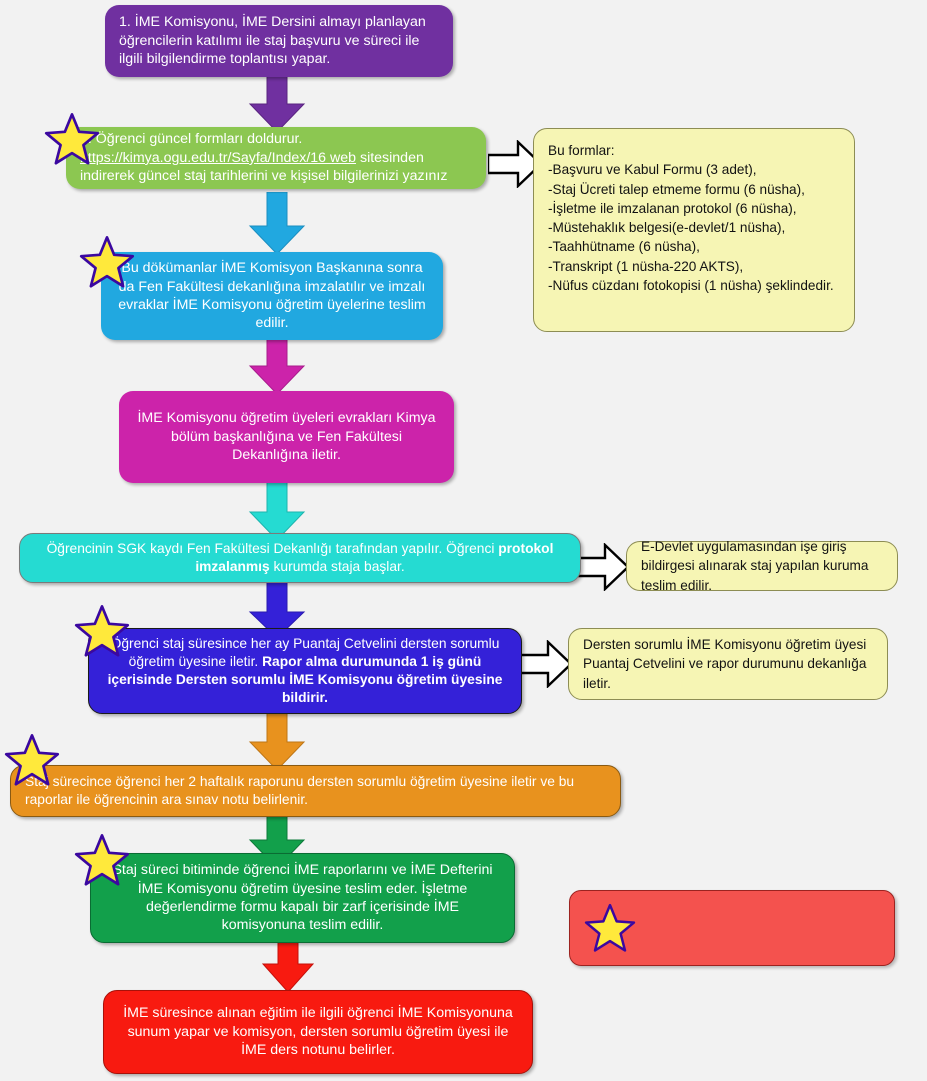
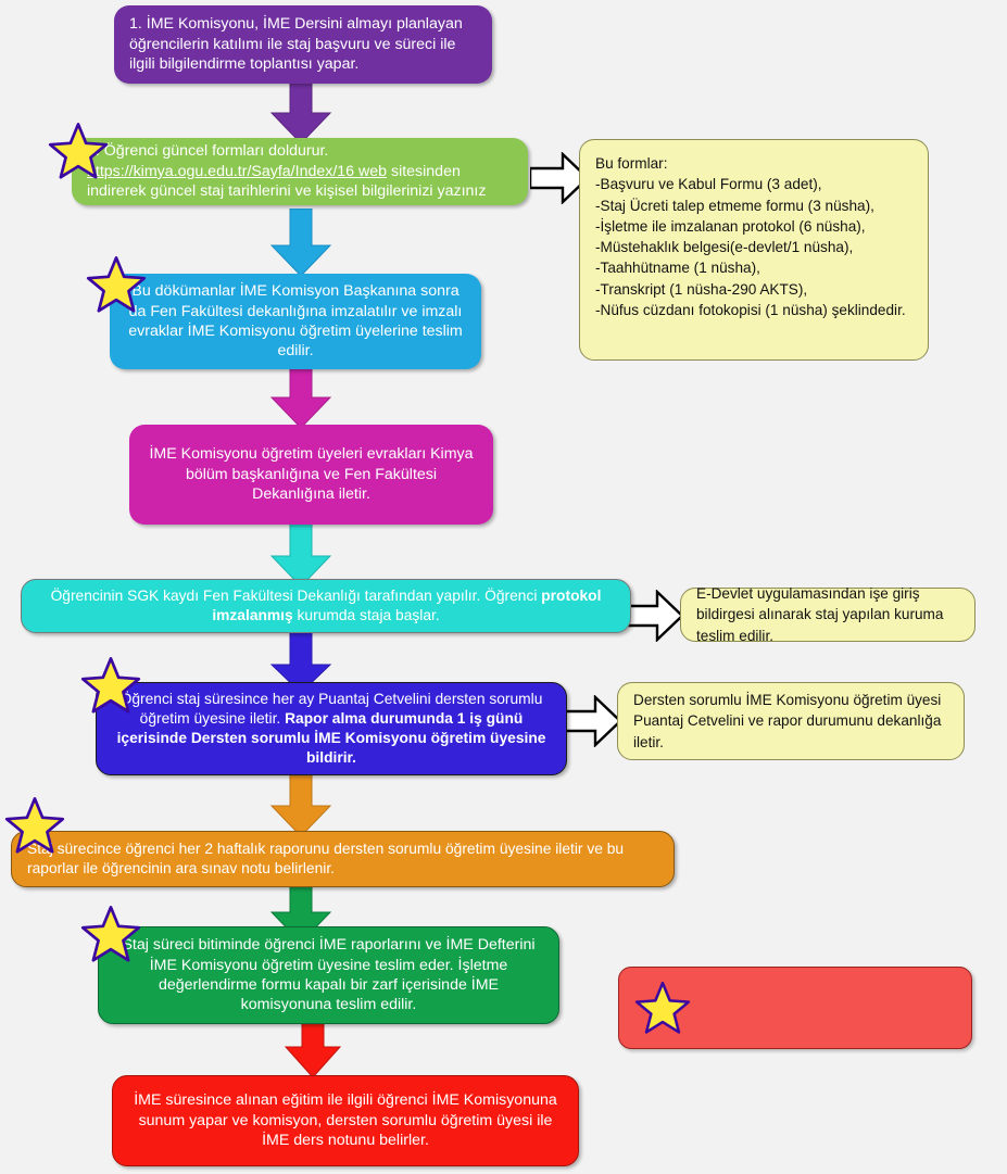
  1. İME Komisyonu, İME Dersini almayı planlayan öğrencilerin katılımı ile staj başvuru ve süreci ile ilgili bilgilendirme toplantısı yapar.
  Öğrenci güncel formları doldurur.
  ttps://kimya.ogu.edu.tr/Sayfa/Index/16 web sitesinden
  indirerek güncel staj tarihlerini ve kişisel bilgilerinizi yazınız
  Bu formlar:
  -Başvuru ve Kabul Formu (3 adet),
- -Staj Ücreti talep etmeme formu (6 nüsha),
+ -Staj Ücreti talep etmeme formu (3 nüsha),
  -İşletme ile imzalanan protokol (6 nüsha),
  -Müstehaklık belgesi(e-devlet/1 nüsha),
- -Taahhütname (6 nüsha),
+ -Taahhütname (1 nüsha),
- -Transkript (1 nüsha-220 AKTS),
+ -Transkript (1 nüsha-290 AKTS),
  -Nüfus cüzdanı fotokopisi (1 nüsha) şeklindedir.
  Bu dökümanlar İME Komisyon Başkanına sonra a Fen Fakültesi dekanlığına imzalatılır ve imzalı evraklar İME Komisyonu öğretim üyelerine teslim edilir.
  İME Komisyonu öğretim üyeleri evrakları Kimya bölüm başkanlığına ve Fen Fakültesi Dekanlığına iletir.
  Öğrencinin SGK kaydı Fen Fakültesi Dekanlığı tarafından yapılır. Öğrenci protokol imzalanmış kurumda staja başlar.
  E-Devlet uygulamasından işe giriş bildirgesi alınarak staj yapılan kuruma teslim edilir.
  ğrenci staj süresince her ay Puantaj Cetvelini dersten sorumlu öğretim üyesine iletir. Rapor alma durumunda 1 iş günü içerisinde Dersten sorumlu İME Komisyonu öğretim üyesine bildirir.
  Dersten sorumlu İME Komisyonu öğretim üyesi Puantaj Cetvelini ve rapor durumunu dekanlığa iletir.
  St sürecince öğrenci her 2 haftalık raporunu dersten sorumlu öğretim üyesine iletir ve bu raporlar ile öğrencinin ara sınav notu belirlenir.
  Staj süreci bitiminde öğrenci İME raporlarını ve İME Defterini İME Komisyonu öğretim üyesine teslim eder. İşletme değerlendirme formu kapalı bir zarf içerisinde İME komisyonuna teslim edilir.
  İME süresince alınan eğitim ile ilgili öğrenci İME Komisyonuna sunum yapar ve komisyon, dersten sorumlu öğretim üyesi ile İME ders notunu belirler.
